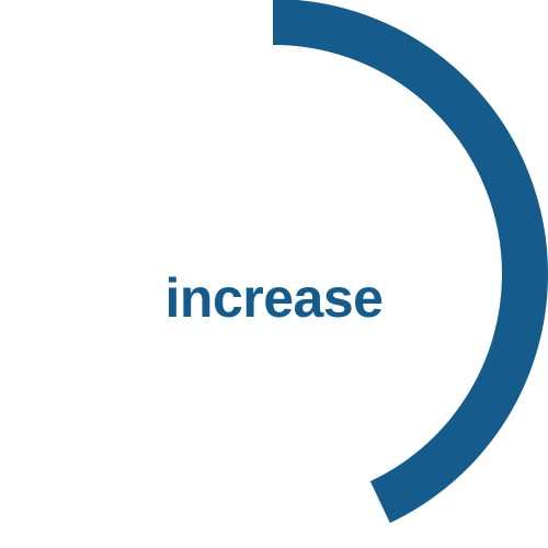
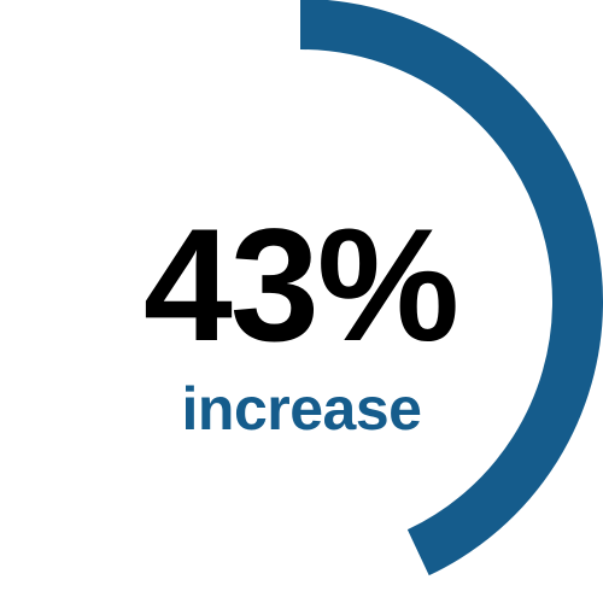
+ 43%
  increase
